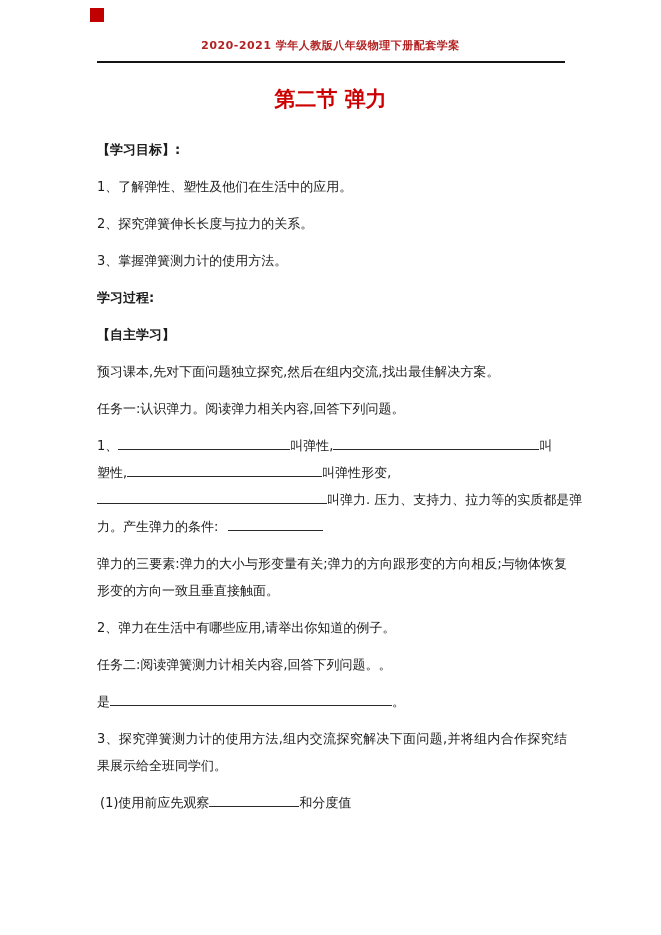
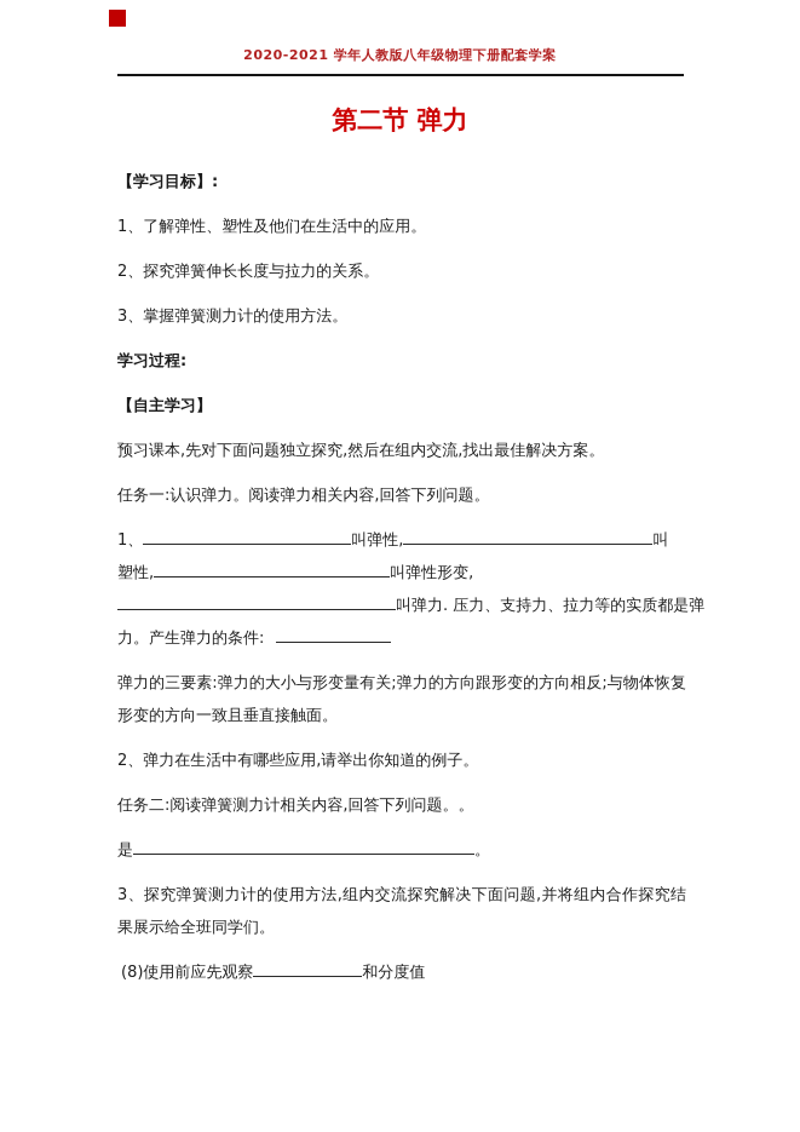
  2020-2021 学年人教版八年级物理下册配套学案
  第二节 弹力
  【学习目标】:
  1、了解弹性、塑性及他们在生活中的应用。
  2、探究弹簧伸长长度与拉力的关系。
  3、掌握弹簧测力计的使用方法。
  学习过程:
  【自主学习】
  预习课本,先对下面问题独立探究,然后在组内交流,找出最佳解决方案。
  任务一:认识弹力。阅读弹力相关内容,回答下列问题。
  1、 叫弹性, 叫
  塑性, 叫弹性形变,
  叫弹力. 压力、支持力、拉力等的实质都是弹
  力。产生弹力的条件:
  弹力的三要素:弹力的大小与形变量有关;弹力的方向跟形变的方向相反;与物体恢复形变的方向一致且垂直接触面。
  2、弹力在生活中有哪些应用,请举出你知道的例子。
  任务二:阅读弹簧测力计相关内容,回答下列问题。。
  是 。
  3、探究弹簧测力计的使用方法,组内交流探究解决下面问题,并将组内合作探究结果展示给全班同学们。
- (1)使用前应先观察 和分度值
+ (8)使用前应先观察 和分度值
